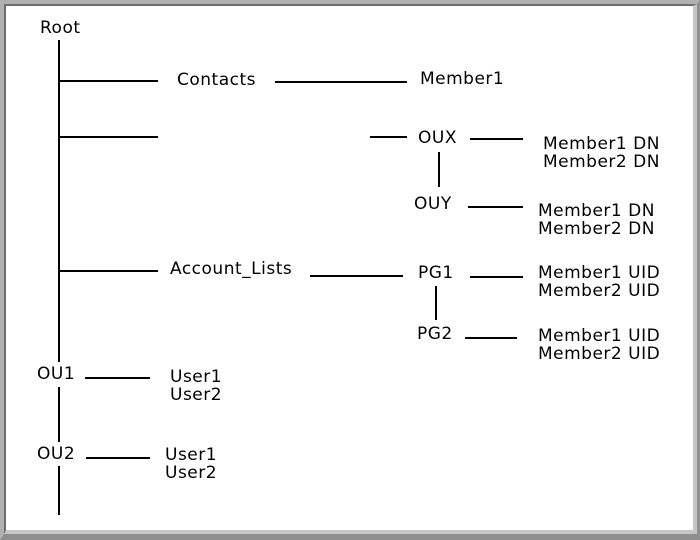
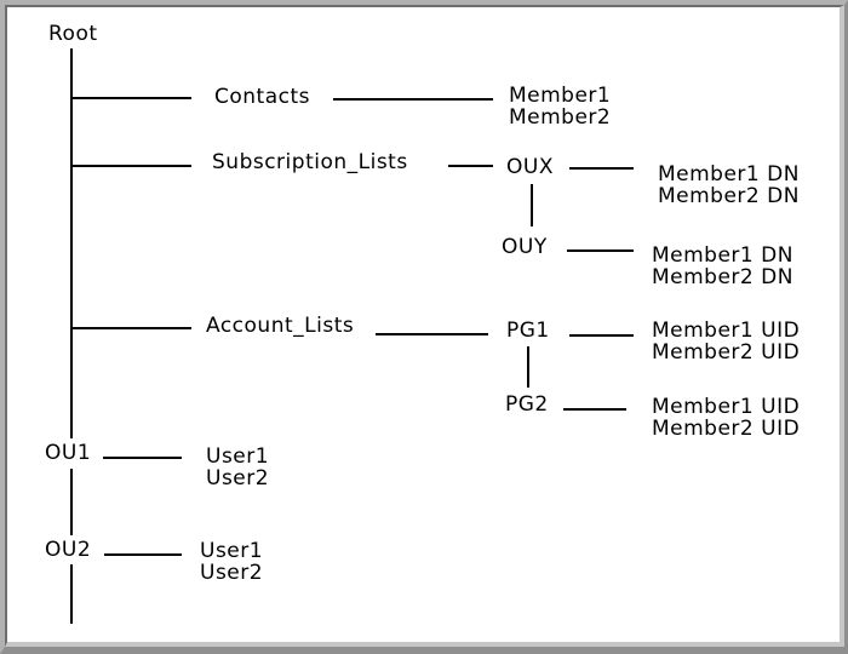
  Root
  Contacts
  Member1
+ Member2
+ Subscription_Lists
  OUX
  Member1 DN
  Member2 DN
  OUY
  Member1 DN
  Member2 DN
  Account_Lists
  PG1
  Member1 UID
  Member2 UID
  PG2
  Member1 UID
  Member2 UID
  OU1
  User1
  User2
  OU2
  User1
  User2
